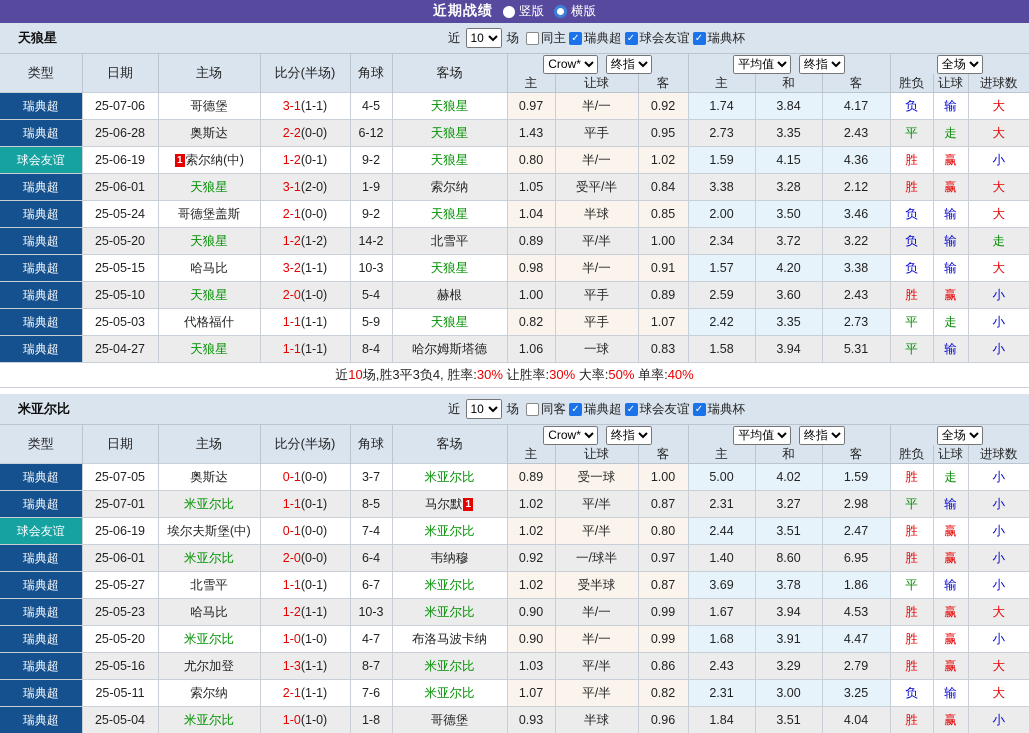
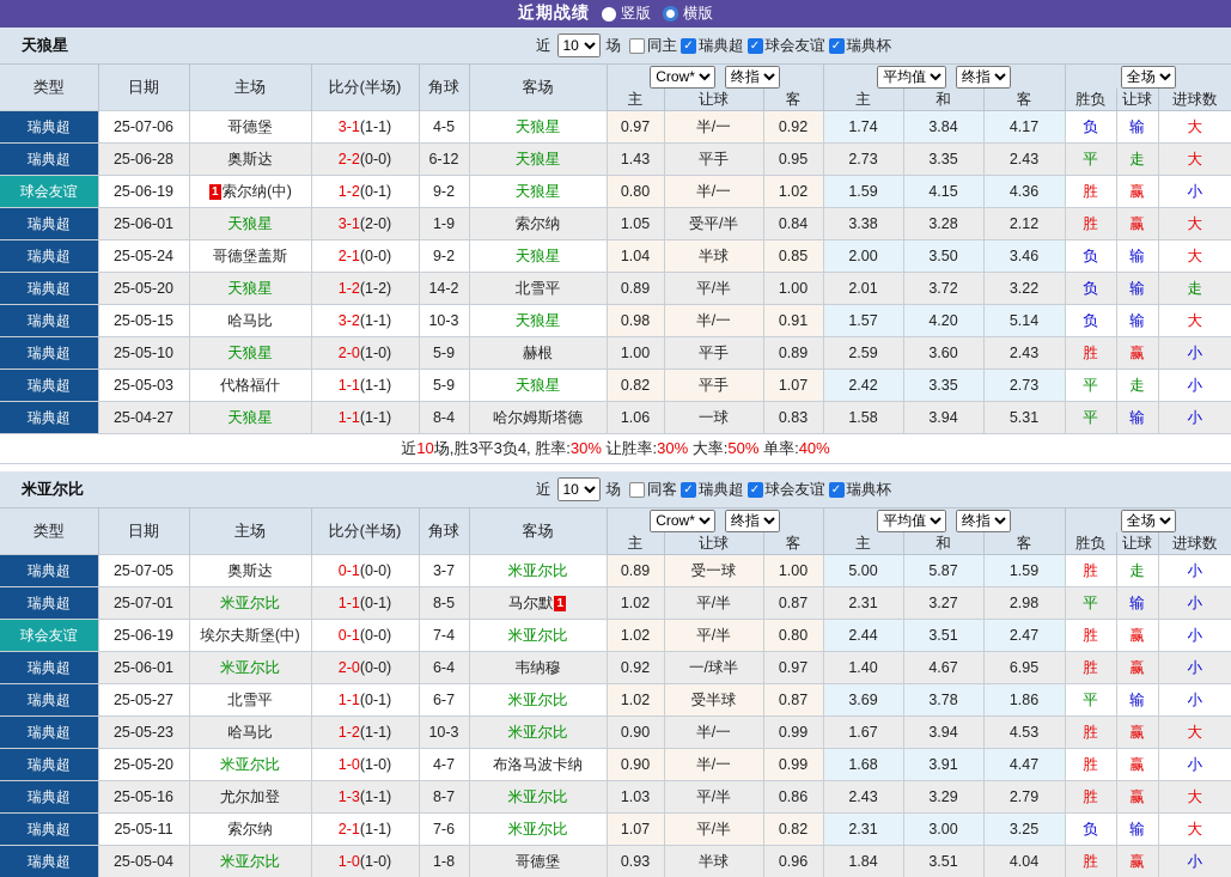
  近期战绩
  竖版
  横版
  天狼星
  近
  10
  场
  同主
  瑞典超
  球会友谊
  瑞典杯
  类型	日期	主场	比分(半场)	角球	客场	Crow* 终指	平均值 终指	全场
  主	让球	客	主	和	客	胜负	让球	进球数
  瑞典超	25-07-06	哥德堡	3-1(1-1)	4-5	天狼星	0.97	半/一	0.92	1.74	3.84	4.17	负	输	大
  瑞典超	25-06-28	奥斯达	2-2(0-0)	6-12	天狼星	1.43	平手	0.95	2.73	3.35	2.43	平	走	大
  球会友谊	25-06-19	1 索尔纳(中)	1-2(0-1)	9-2	天狼星	0.80	半/一	1.02	1.59	4.15	4.36	胜	赢	小
  瑞典超	25-06-01	天狼星	3-1(2-0)	1-9	索尔纳	1.05	受平/半	0.84	3.38	3.28	2.12	胜	赢	大
  瑞典超	25-05-24	哥德堡盖斯	2-1(0-0)	9-2	天狼星	1.04	半球	0.85	2.00	3.50	3.46	负	输	大
- 瑞典超	25-05-20	天狼星	1-2(1-2)	14-2	北雪平	0.89	平/半	1.00	2.34	3.72	3.22	负	输	走
+ 瑞典超	25-05-20	天狼星	1-2(1-2)	14-2	北雪平	0.89	平/半	1.00	2.01	3.72	3.22	负	输	走
- 瑞典超	25-05-15	哈马比	3-2(1-1)	10-3	天狼星	0.98	半/一	0.91	1.57	4.20	3.38	负	输	大
+ 瑞典超	25-05-15	哈马比	3-2(1-1)	10-3	天狼星	0.98	半/一	0.91	1.57	4.20	5.14	负	输	大
- 瑞典超	25-05-10	天狼星	2-0(1-0)	5-4	赫根	1.00	平手	0.89	2.59	3.60	2.43	胜	赢	小
+ 瑞典超	25-05-10	天狼星	2-0(1-0)	5-9	赫根	1.00	平手	0.89	2.59	3.60	2.43	胜	赢	小
  瑞典超	25-05-03	代格福什	1-1(1-1)	5-9	天狼星	0.82	平手	1.07	2.42	3.35	2.73	平	走	小
  瑞典超	25-04-27	天狼星	1-1(1-1)	8-4	哈尔姆斯塔德	1.06	一球	0.83	1.58	3.94	5.31	平	输	小
  近10场,胜3平3负4, 胜率:30% 让胜率:30% 大率:50% 单率:40%
  米亚尔比
  近
  10
  场
  同客
  瑞典超
  球会友谊
  瑞典杯
  类型	日期	主场	比分(半场)	角球	客场	Crow* 终指	平均值 终指	全场
  主	让球	客	主	和	客	胜负	让球	进球数
- 瑞典超	25-07-05	奥斯达	0-1(0-0)	3-7	米亚尔比	0.89	受一球	1.00	5.00	4.02	1.59	胜	走	小
+ 瑞典超	25-07-05	奥斯达	0-1(0-0)	3-7	米亚尔比	0.89	受一球	1.00	5.00	5.87	1.59	胜	走	小
  瑞典超	25-07-01	米亚尔比	1-1(0-1)	8-5	马尔默 1	1.02	平/半	0.87	2.31	3.27	2.98	平	输	小
  球会友谊	25-06-19	埃尔夫斯堡(中)	0-1(0-0)	7-4	米亚尔比	1.02	平/半	0.80	2.44	3.51	2.47	胜	赢	小
- 瑞典超	25-06-01	米亚尔比	2-0(0-0)	6-4	韦纳穆	0.92	一/球半	0.97	1.40	8.60	6.95	胜	赢	小
+ 瑞典超	25-06-01	米亚尔比	2-0(0-0)	6-4	韦纳穆	0.92	一/球半	0.97	1.40	4.67	6.95	胜	赢	小
  瑞典超	25-05-27	北雪平	1-1(0-1)	6-7	米亚尔比	1.02	受半球	0.87	3.69	3.78	1.86	平	输	小
  瑞典超	25-05-23	哈马比	1-2(1-1)	10-3	米亚尔比	0.90	半/一	0.99	1.67	3.94	4.53	胜	赢	大
  瑞典超	25-05-20	米亚尔比	1-0(1-0)	4-7	布洛马波卡纳	0.90	半/一	0.99	1.68	3.91	4.47	胜	赢	小
  瑞典超	25-05-16	尤尔加登	1-3(1-1)	8-7	米亚尔比	1.03	平/半	0.86	2.43	3.29	2.79	胜	赢	大
  瑞典超	25-05-11	索尔纳	2-1(1-1)	7-6	米亚尔比	1.07	平/半	0.82	2.31	3.00	3.25	负	输	大
  瑞典超	25-05-04	米亚尔比	1-0(1-0)	1-8	哥德堡	0.93	半球	0.96	1.84	3.51	4.04	胜	赢	小
